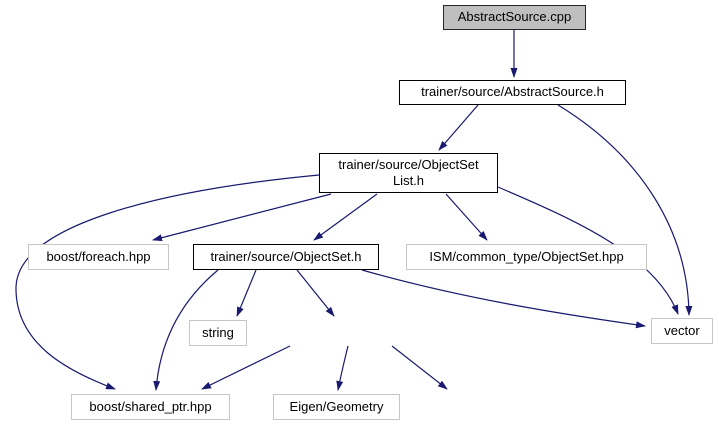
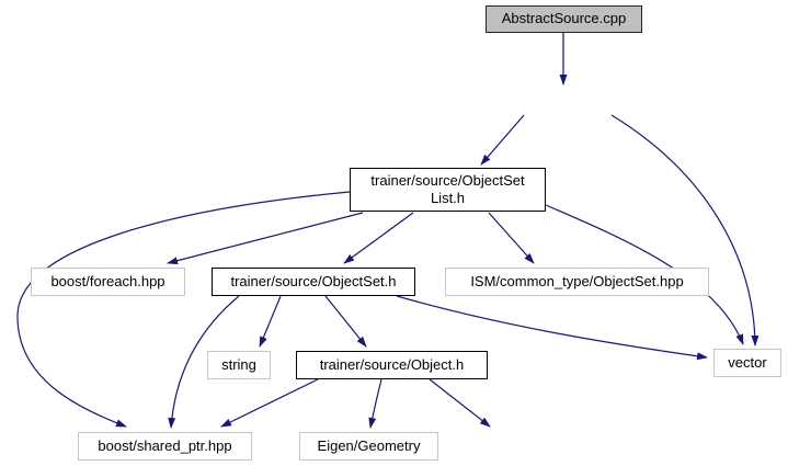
  AbstractSource.cpp
- trainer/source/AbstractSource.h
  trainer/source/ObjectSet
  List.h
  boost/foreach.hpp
  trainer/source/ObjectSet.h
  ISM/common_type/ObjectSet.hpp
  string
+ trainer/source/Object.h
  vector
  boost/shared_ptr.hpp
  Eigen/Geometry
